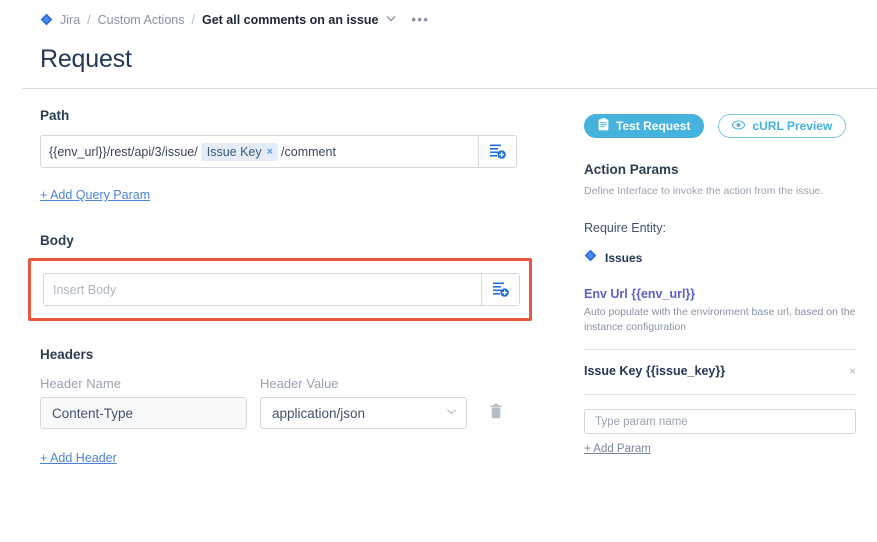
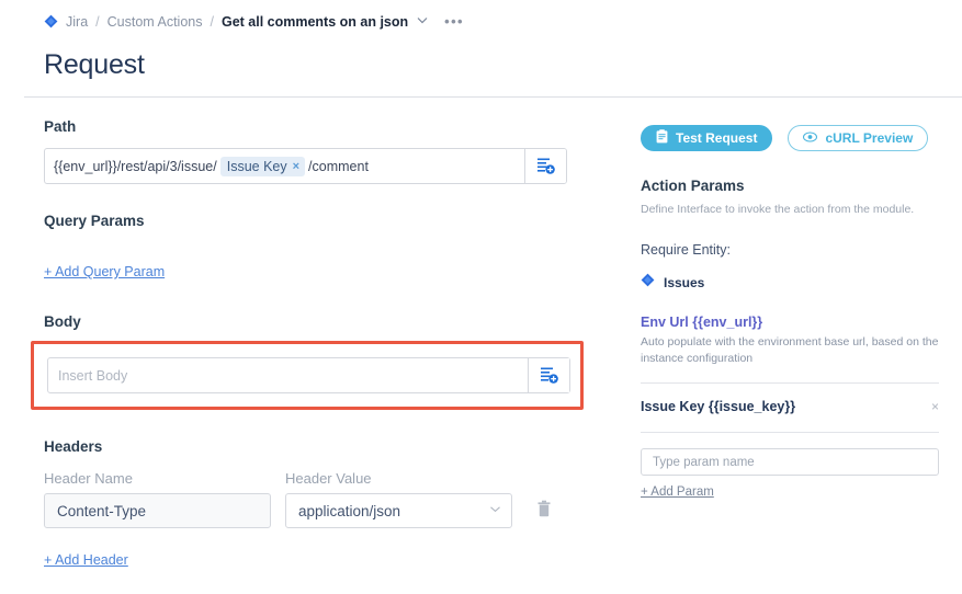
  Jira
  /
  Custom Actions
  /
- Get all comments on an issue
+ Get all comments on an json
  •••
  Request
  Path
  {{env_url}}/rest/api/3/issue/
  Issue Key
  ×
  /comment
+ Query Params
  + Add Query Param
  Body
  Insert Body
  Headers
  Header Name
  Header Value
  Content-Type
  application/json
  + Add Header
  Test Request
  cURL Preview
  Action Params
- Define Interface to invoke the action from the issue.
+ Define Interface to invoke the action from the module.
  Require Entity:
  Issues
  Env Url {{env_url}}
  Auto populate with the environment base url, based on the instance configuration
  Issue Key {{issue_key}}
  ×
  Type param name
  + Add Param
